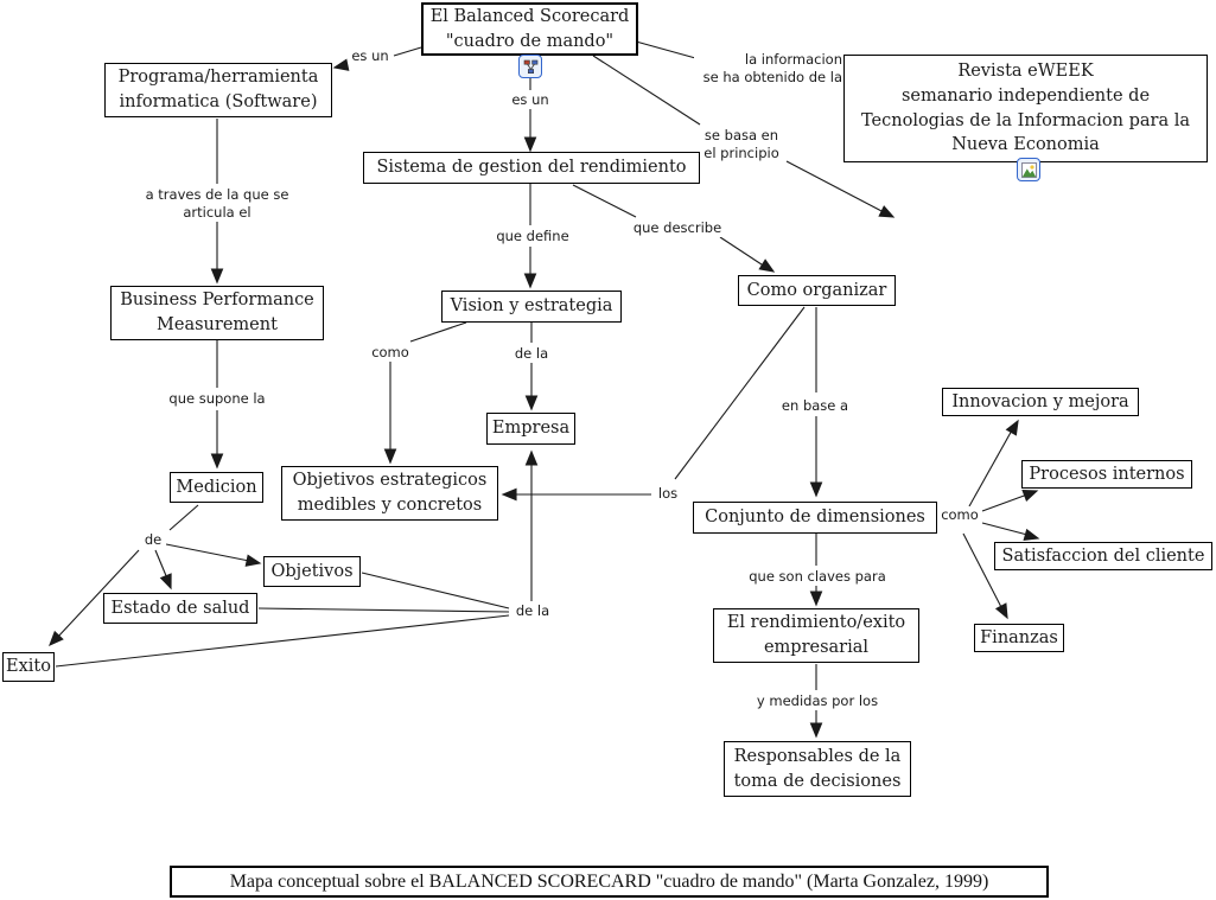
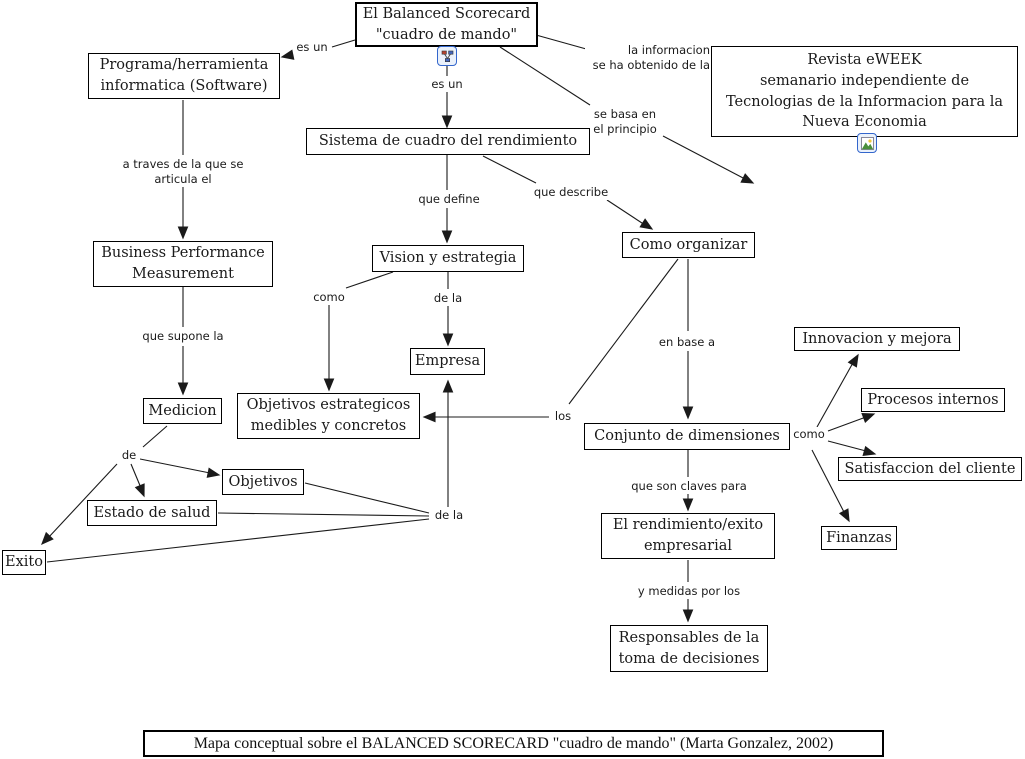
  El Balanced Scorecard
  "cuadro de mando"
  Programa/herramienta
  informatica (Software)
  Revista eWEEK
  semanario independiente de
  Tecnologias de la Informacion para la
  Nueva Economia
- Sistema de gestion del rendimiento
+ Sistema de cuadro del rendimiento
  Como organizar
  Business Performance
  Measurement
  Vision y estrategia
  Empresa
  Innovacion y mejora
  Procesos internos
  Medicion
  Objetivos estrategicos
  medibles y concretos
  Conjunto de dimensiones
  Satisfaccion del cliente
  Objetivos
  Estado de salud
  Finanzas
  El rendimiento/exito
  empresarial
  Exito
  Responsables de la
  toma de decisiones
  es un
  es un
  la informacion
  se ha obtenido de la
  se basa en
  el principio
  que define
  que describe
  como
  de la
  a traves de la que se
  articula el
  que supone la
  en base a
  los
  como
  de
  de la
  que son claves para
  y medidas por los
- Mapa conceptual sobre el BALANCED SCORECARD "cuadro de mando" (Marta Gonzalez, 1999)
+ Mapa conceptual sobre el BALANCED SCORECARD "cuadro de mando" (Marta Gonzalez, 2002)
